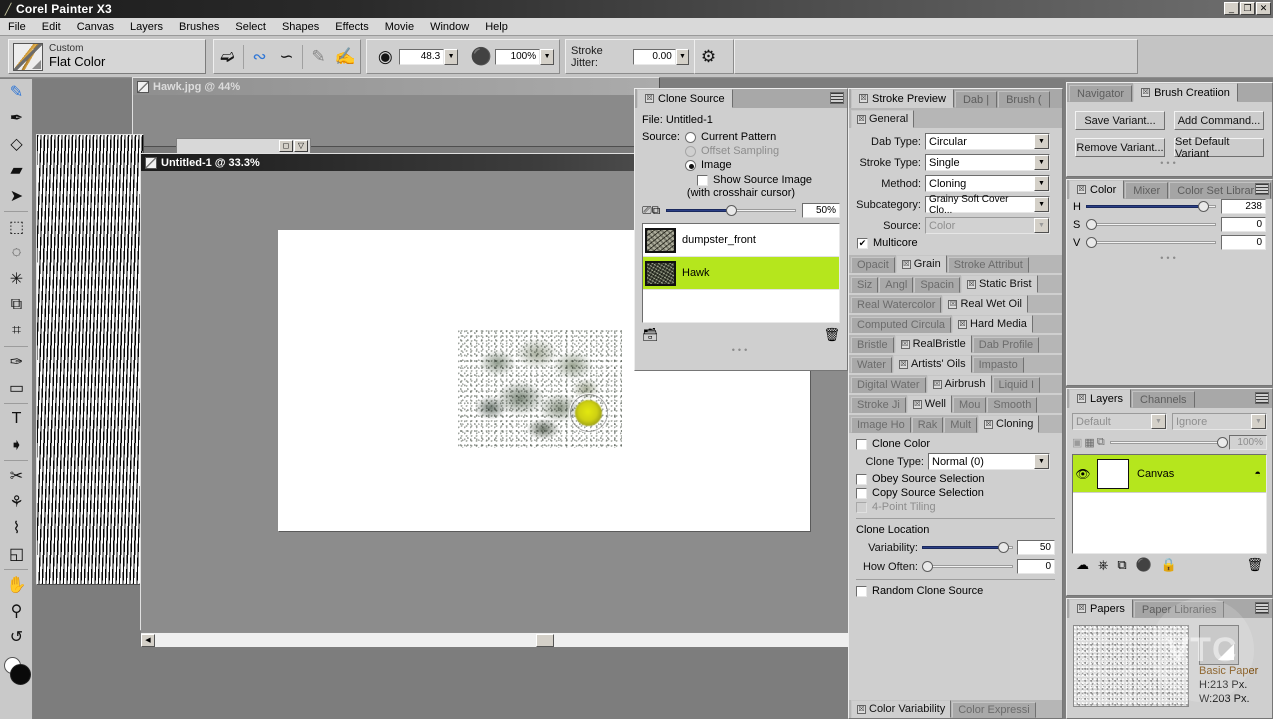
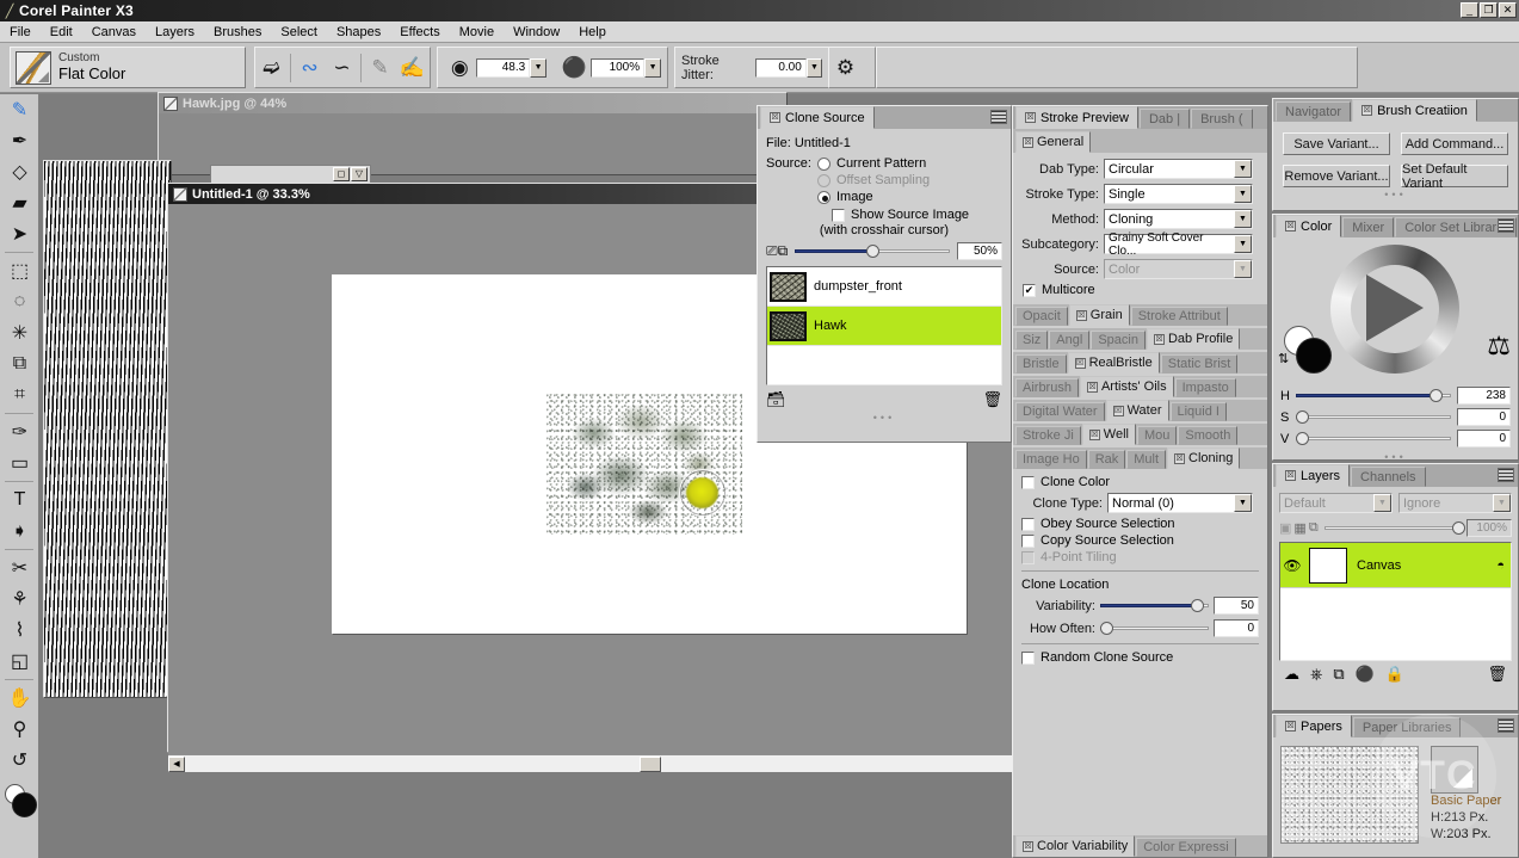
  ╱
  Corel Painter X3
  _
  ❐
  ✕
  File
  Edit
  Canvas
  Layers
  Brushes
  Select
  Shapes
  Effects
  Movie
  Window
  Help
  Custom
  Flat Color
  ➫
  ∾
  ∽
  ✎
  ✍
  ◉
  48.3
  ⚫
  100%
  Stroke Jitter:
  0.00
  ⚙
  ✎
  ✒
  ◇
  ▰
  ➤
  ⬚
  ◌
  ✳
  ⧉
  ⌗
  ✑
  ▭
  T
  ➧
  ✂
  ⚘
  ⌇
  ◱
  ✋
  ⚲
  ↺
  Hawk.jpg @ 44%
  ◻
  ▽
  Untitled-1 @ 33.3%
  Clone Source
  File: Untitled-1
  Source:
  Current Pattern
  Offset Sampling
  Image
  Show Source Image
  (with crosshair cursor)
  ⎚
  ⧉
  50%
  dumpster_front
  Hawk
  🗃
  🗑
  •••
  Stroke Preview
  Dab |
  Brush (
  General
  Dab Type:
  Circular
  Stroke Type:
  Single
  Method:
  Cloning
  Subcategory:
  Grainy Soft Cover Clo...
  Source:
  Color
  ✔
  Multicore
  Opacit
  Grain
  Stroke Attribut
  Siz
  Angl
  Spacin
- Static Brist
+ Dab Profile
- Real Watercolor
- Real Wet Oil
- Computed Circula
- Hard Media
  Bristle
  RealBristle
- Dab Profile
+ Static Brist
- Water
+ Airbrush
  Artists' Oils
  Impasto
  Digital Water
- Airbrush
+ Water
  Liquid I
  Stroke Ji
  Well
  Mou
  Smooth
  Image Ho
  Rak
  Mult
  Cloning
  Clone Color
  Clone Type:
  Normal (0)
  Obey Source Selection
  Copy Source Selection
  4-Point Tiling
  Clone Location
  Variability:
  50
  How Often:
  0
  Random Clone Source
  Color Variability
  Color Expressi
  Navigator
  Brush Creatiion
  Save Variant...
  Add Command...
  Remove Variant...
  Set Default Variant
  •••
  Color
  Mixer
  Color Set Librar
+ ⇅
+ ⚖
  H
  238
  S
  0
  V
  0
  •••
  Layers
  Channels
  Default
  Ignore
  ▣
  ▦
  ⧉
  100%
  👁
  Canvas
  ◓
  ☁
  ⎈
  ⧉
  ⚫
  🔒
  🗑
  Papers
  Paper Libraries
  Basic Paper
  H:213 Px.
  W:203 Px.
  VTC
